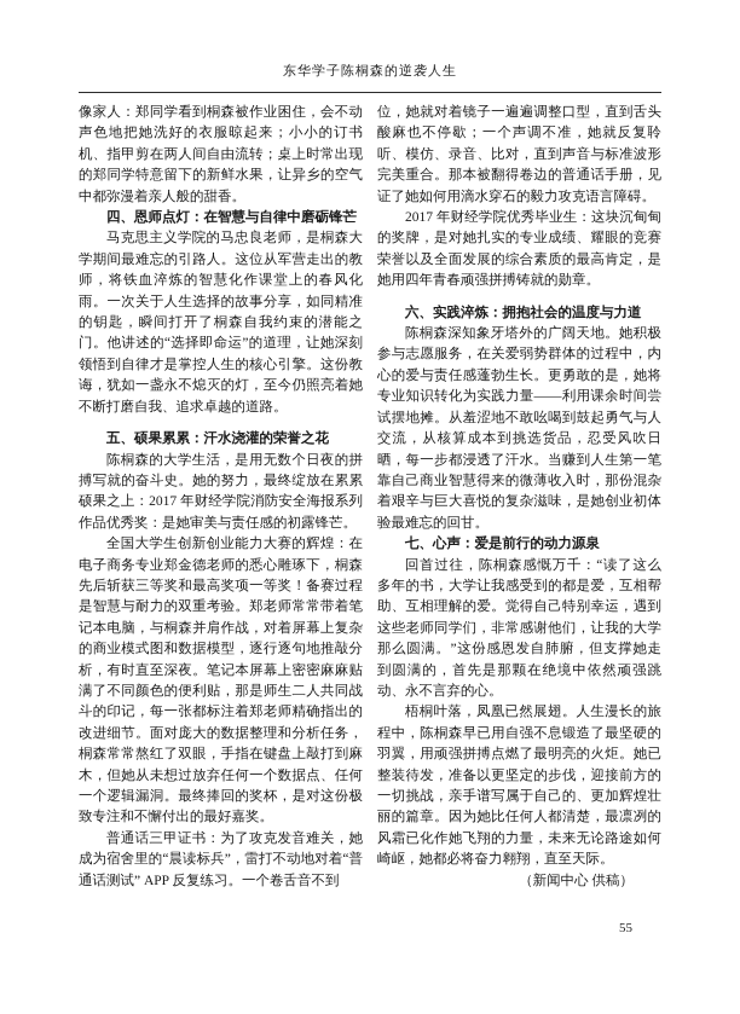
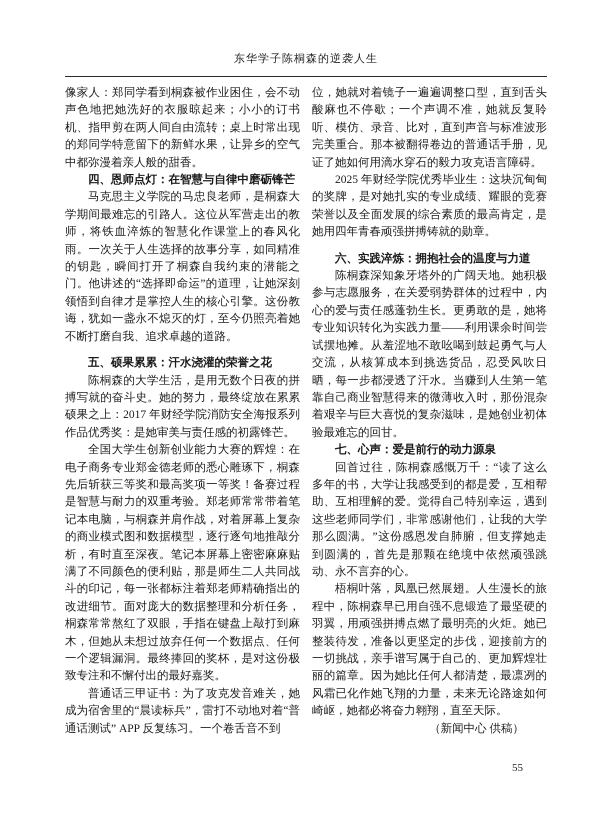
  东华学子陈桐森的逆袭人生
  像家人：郑同学看到桐森被作业困住，会不动声色地把她洗好的衣服晾起来；小小的订书机、指甲剪在两人间自由流转；桌上时常出现的郑同学特意留下的新鲜水果，让异乡的空气中都弥漫着亲人般的甜香。
  四、恩师点灯：在智慧与自律中磨砺锋芒
  马克思主义学院的马忠良老师，是桐森大学期间最难忘的引路人。这位从军营走出的教师，将铁血淬炼的智慧化作课堂上的春风化雨。一次关于人生选择的故事分享，如同精准的钥匙，瞬间打开了桐森自我约束的潜能之门。他讲述的“选择即命运”的道理，让她深刻领悟到自律才是掌控人生的核心引擎。这份教诲，犹如一盏永不熄灭的灯，至今仍照亮着她不断打磨自我、追求卓越的道路。
  五、硕果累累：汗水浇灌的荣誉之花
  陈桐森的大学生活，是用无数个日夜的拼搏写就的奋斗史。她的努力，最终绽放在累累硕果之上：2017 年财经学院消防安全海报系列作品优秀奖：是她审美与责任感的初露锋芒。
  全国大学生创新创业能力大赛的辉煌：在电子商务专业郑金德老师的悉心雕琢下，桐森先后斩获三等奖和最高奖项一等奖！备赛过程是智慧与耐力的双重考验。郑老师常常带着笔记本电脑，与桐森并肩作战，对着屏幕上复杂的商业模式图和数据模型，逐行逐句地推敲分析，有时直至深夜。笔记本屏幕上密密麻麻贴满了不同颜色的便利贴，那是师生二人共同战斗的印记，每一张都标注着郑老师精确指出的改进细节。面对庞大的数据整理和分析任务，桐森常常熬红了双眼，手指在键盘上敲打到麻木，但她从未想过放弃任何一个数据点、任何一个逻辑漏洞。最终捧回的奖杯，是对这份极致专注和不懈付出的最好嘉奖。
  普通话三甲证书：为了攻克发音难关，她成为宿舍里的“晨读标兵”，雷打不动地对着“普通话测试” APP 反复练习。一个卷舌音不到
  位，她就对着镜子一遍遍调整口型，直到舌头酸麻也不停歇；一个声调不准，她就反复聆听、模仿、录音、比对，直到声音与标准波形完美重合。那本被翻得卷边的普通话手册，见证了她如何用滴水穿石的毅力攻克语言障碍。
- 2017 年财经学院优秀毕业生：这块沉甸甸的奖牌，是对她扎实的专业成绩、耀眼的竞赛荣誉以及全面发展的综合素质的最高肯定，是她用四年青春顽强拼搏铸就的勋章。
+ 2025 年财经学院优秀毕业生：这块沉甸甸的奖牌，是对她扎实的专业成绩、耀眼的竞赛荣誉以及全面发展的综合素质的最高肯定，是她用四年青春顽强拼搏铸就的勋章。
  六、实践淬炼：拥抱社会的温度与力道
  陈桐森深知象牙塔外的广阔天地。她积极参与志愿服务，在关爱弱势群体的过程中，内心的爱与责任感蓬勃生长。更勇敢的是，她将专业知识转化为实践力量——利用课余时间尝试摆地摊。从羞涩地不敢吆喝到鼓起勇气与人交流，从核算成本到挑选货品，忍受风吹日晒，每一步都浸透了汗水。当赚到人生第一笔靠自己商业智慧得来的微薄收入时，那份混杂着艰辛与巨大喜悦的复杂滋味，是她创业初体验最难忘的回甘。
  七、心声：爱是前行的动力源泉
  回首过往，陈桐森感慨万千：“读了这么多年的书，大学让我感受到的都是爱，互相帮助、互相理解的爱。觉得自己特别幸运，遇到这些老师同学们，非常感谢他们，让我的大学那么圆满。”这份感恩发自肺腑，但支撑她走到圆满的，首先是那颗在绝境中依然顽强跳动、永不言弃的心。
  梧桐叶落，凤凰已然展翅。人生漫长的旅程中，陈桐森早已用自强不息锻造了最坚硬的羽翼，用顽强拼搏点燃了最明亮的火炬。她已整装待发，准备以更坚定的步伐，迎接前方的一切挑战，亲手谱写属于自己的、更加辉煌壮丽的篇章。因为她比任何人都清楚，最凛冽的风霜已化作她飞翔的力量，未来无论路途如何崎岖，她都必将奋力翱翔，直至天际。
  （新闻中心 供稿）
  55
